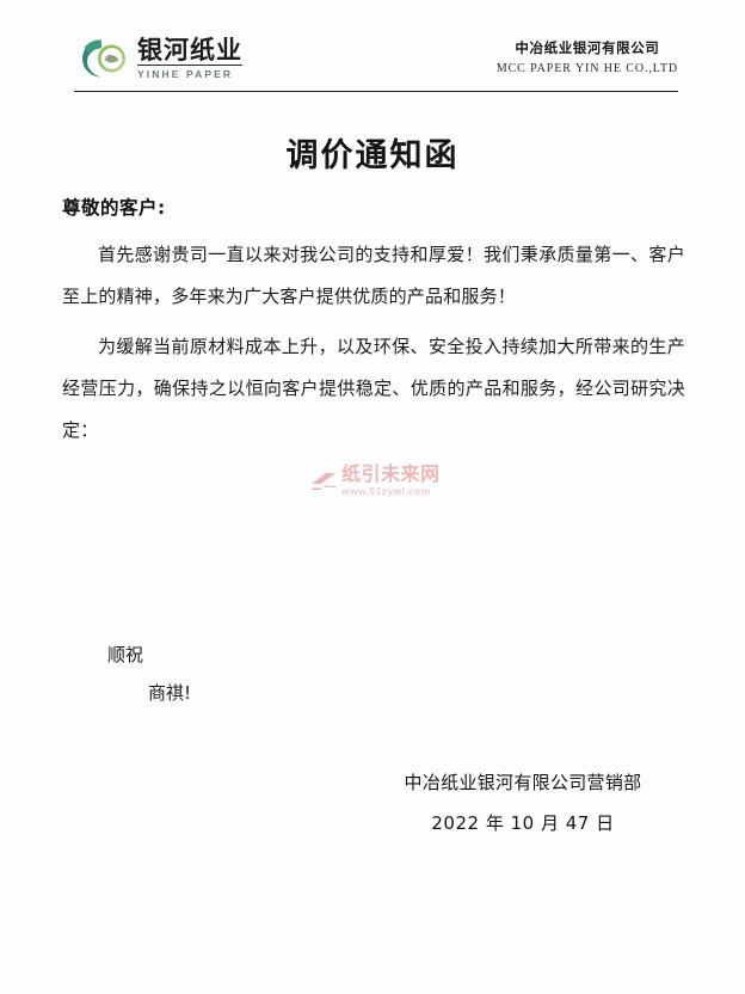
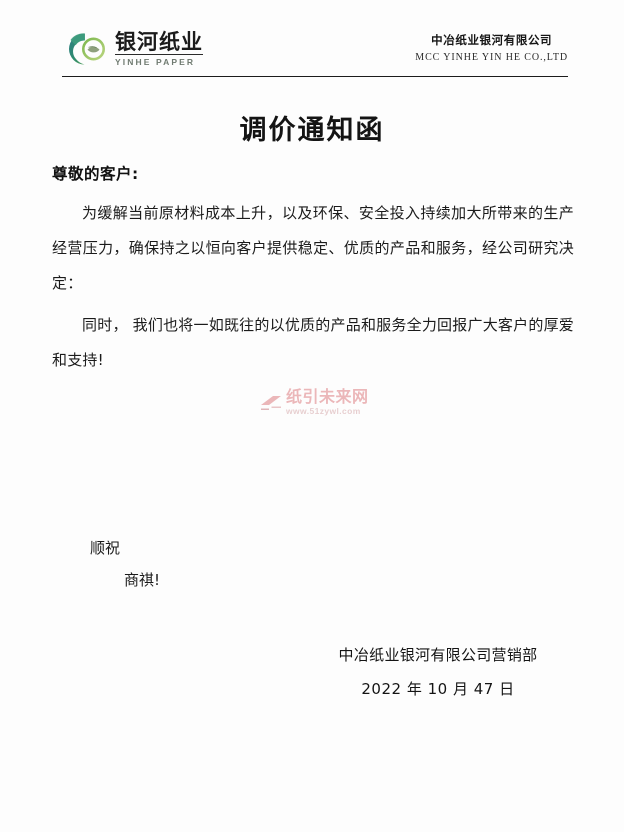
  银河纸业
  YINHE PAPER
  中冶纸业银河有限公司
- MCC PAPER YIN HE CO.,LTD
+ MCC YINHE YIN HE CO.,LTD
  调价通知函
  尊敬的客户:
- 首先感谢贵司一直以来对我公司的支持和厚爱！我们秉承质量第一、客户至上的精神，多年来为广大客户提供优质的产品和服务！
  为缓解当前原材料成本上升，以及环保、安全投入持续加大所带来的生产经营压力，确保持之以恒向客户提供稳定、优质的产品和服务，经公司研究决定：
+ 同时， 我们也将一如既往的以优质的产品和服务全力回报广大客户的厚爱和支持!
  顺祝
  商祺!
  中冶纸业银河有限公司营销部
  2022 年 10 月 47 日
  纸引未来网
  www.51zywl.com
